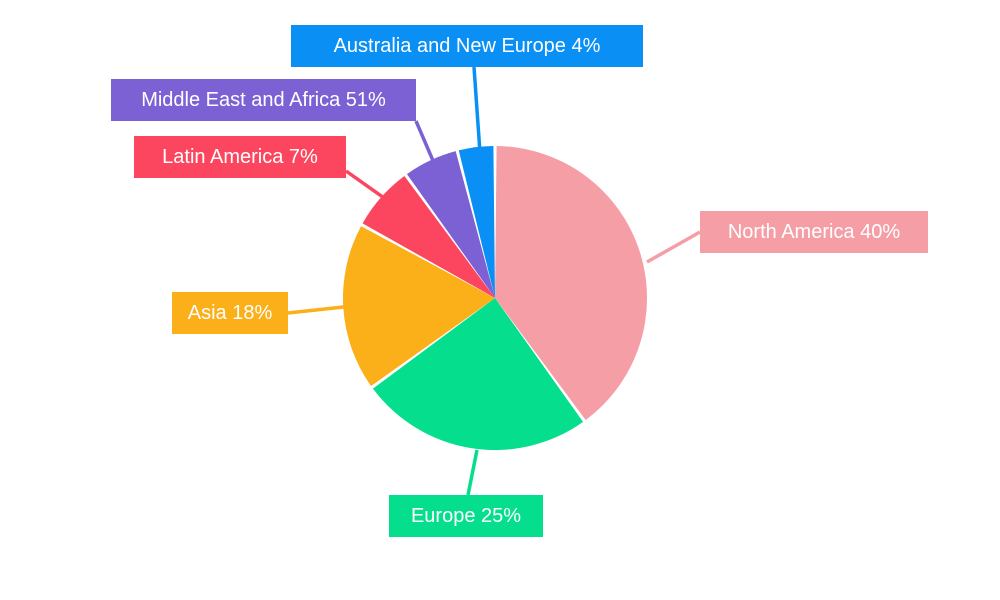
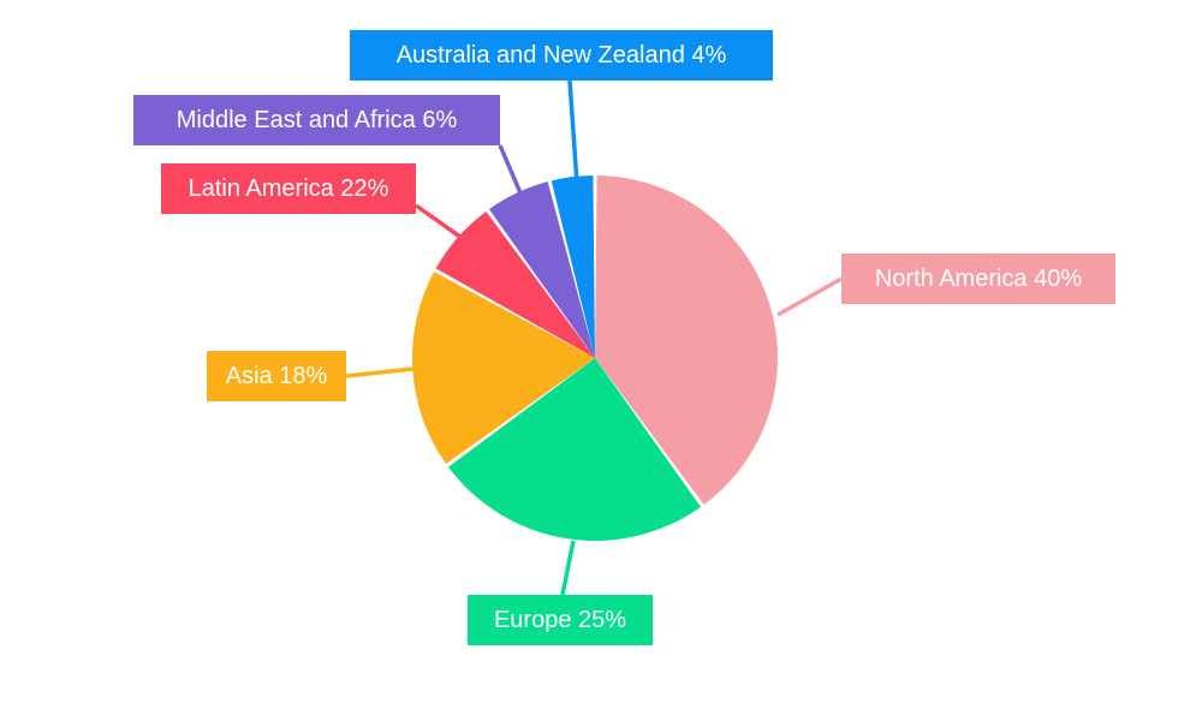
  North America 40%
  Europe 25%
  Asia 18%
- Latin America 7%
+ Latin America 22%
- Middle East and Africa 51%
+ Middle East and Africa 6%
- Australia and New Europe 4%
+ Australia and New Zealand 4%
